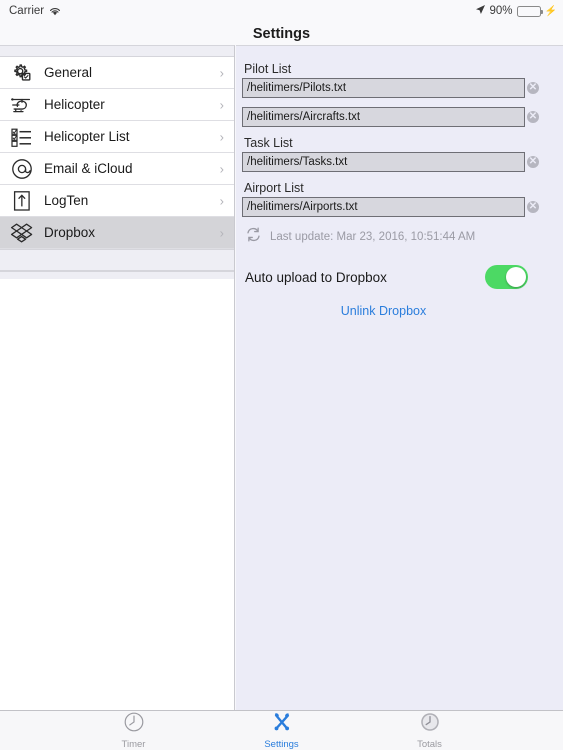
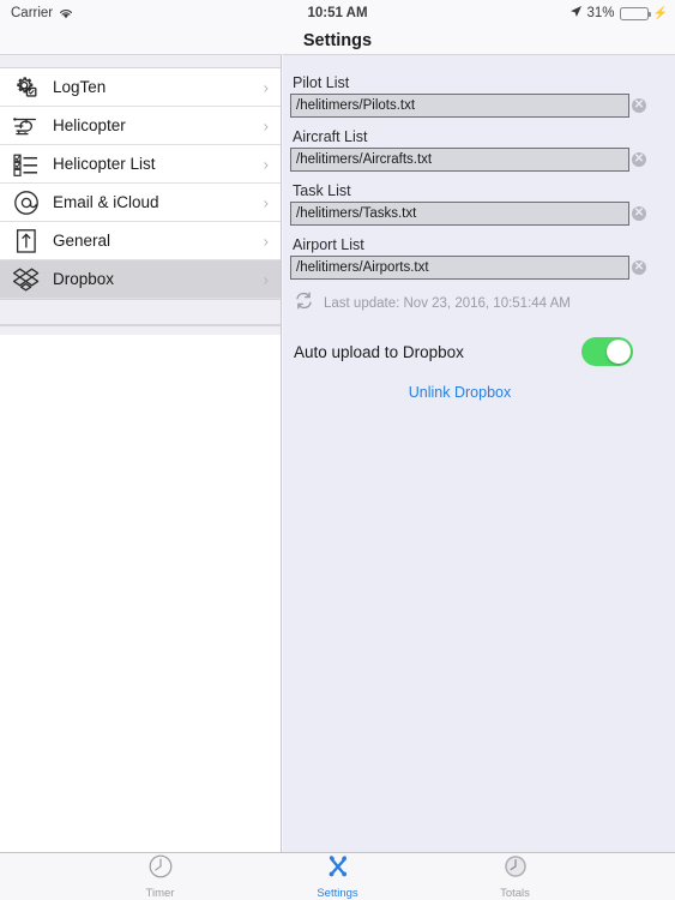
  Carrier
+ 10:51 AM
- 90%
+ 31%
  ⚡
  Settings
- General
+ LogTen
  ›
  Helicopter
  ›
  Helicopter List
  ›
  Email & iCloud
  ›
- LogTen
+ General
  ›
  Dropbox
  ›
  Pilot List
  /helitimers/Pilots.txt
  ✕
+ Aircraft List
  /helitimers/Aircrafts.txt
  ✕
  Task List
  /helitimers/Tasks.txt
  ✕
  Airport List
  /helitimers/Airports.txt
  ✕
- Last update: Mar 23, 2016, 10:51:44 AM
+ Last update: Nov 23, 2016, 10:51:44 AM
  Auto upload to Dropbox
  Unlink Dropbox
  Timer
  Settings
  Totals
